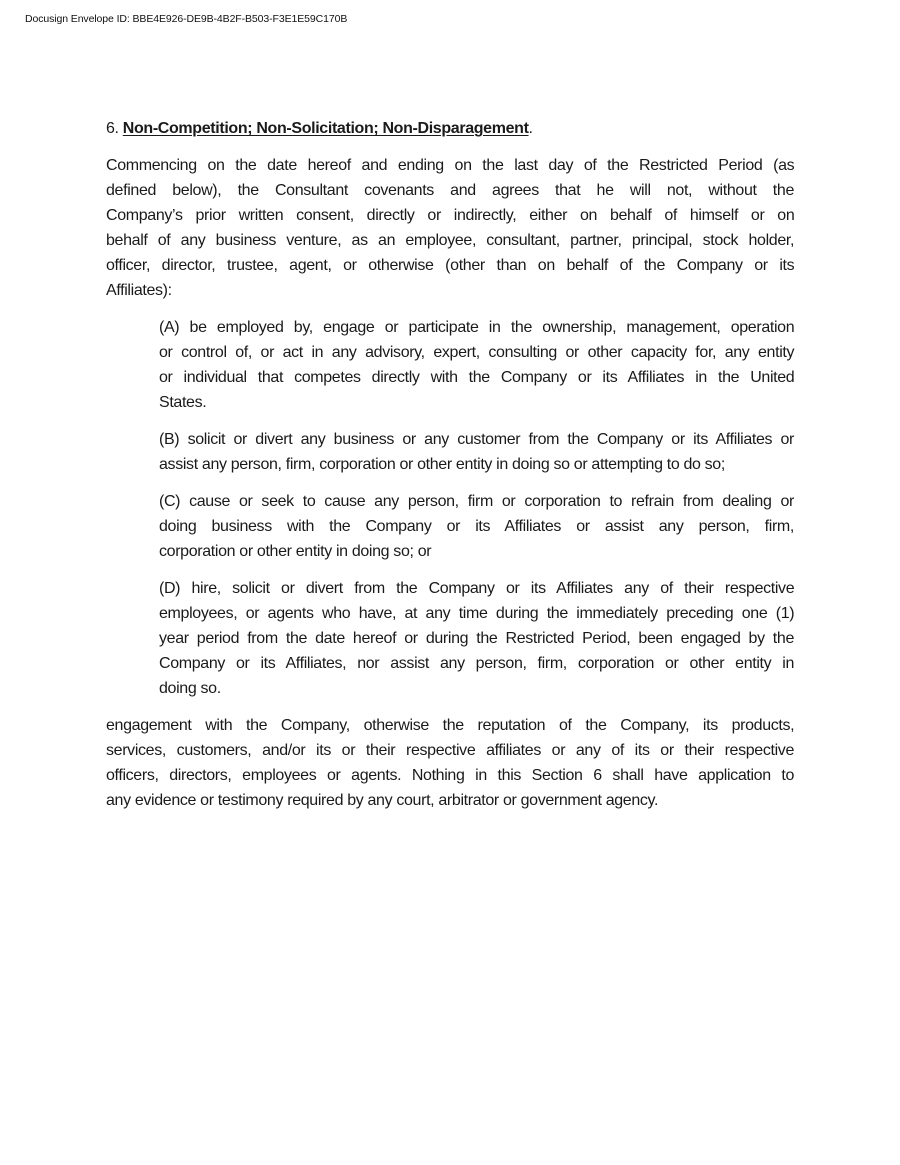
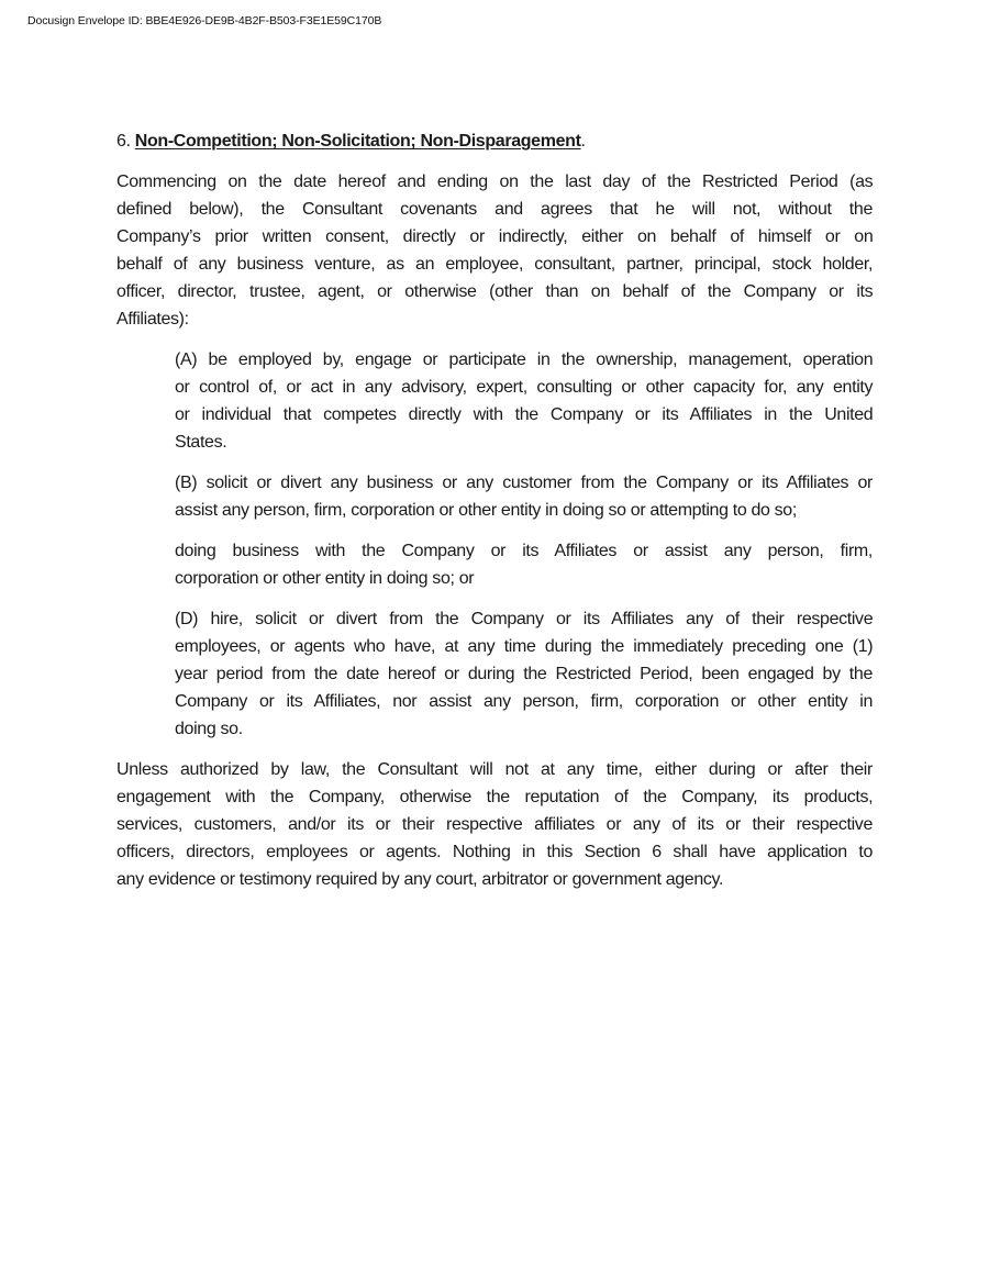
  Docusign Envelope ID: BBE4E926-DE9B-4B2F-B503-F3E1E59C170B
  6. Non-Competition; Non-Solicitation; Non-Disparagement.
  Commencing on the date hereof and ending on the last day of the Restricted Period (as
  defined below), the Consultant covenants and agrees that he will not, without the
  Company’s prior written consent, directly or indirectly, either on behalf of himself or on
  behalf of any business venture, as an employee, consultant, partner, principal, stock holder,
  officer, director, trustee, agent, or otherwise (other than on behalf of the Company or its
  Affiliates):
  (A) be employed by, engage or participate in the ownership, management, operation
  or control of, or act in any advisory, expert, consulting or other capacity for, any entity
  or individual that competes directly with the Company or its Affiliates in the United
  States.
  (B) solicit or divert any business or any customer from the Company or its Affiliates or
  assist any person, firm, corporation or other entity in doing so or attempting to do so;
- (C) cause or seek to cause any person, firm or corporation to refrain from dealing or
  doing business with the Company or its Affiliates or assist any person, firm,
  corporation or other entity in doing so; or
  (D) hire, solicit or divert from the Company or its Affiliates any of their respective
  employees, or agents who have, at any time during the immediately preceding one (1)
  year period from the date hereof or during the Restricted Period, been engaged by the
  Company or its Affiliates, nor assist any person, firm, corporation or other entity in
  doing so.
+ Unless authorized by law, the Consultant will not at any time, either during or after their
  engagement with the Company, otherwise the reputation of the Company, its products,
  services, customers, and/or its or their respective affiliates or any of its or their respective
  officers, directors, employees or agents. Nothing in this Section 6 shall have application to
  any evidence or testimony required by any court, arbitrator or government agency.
